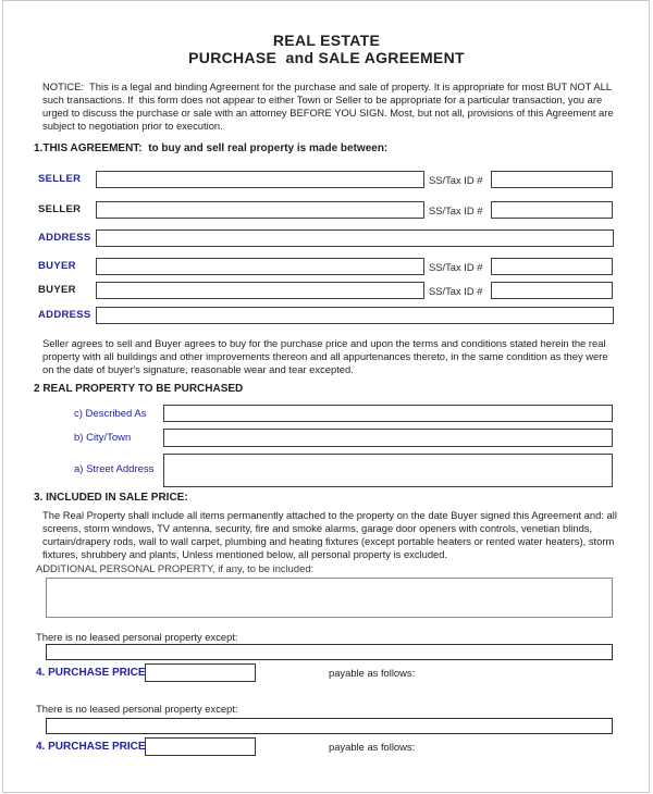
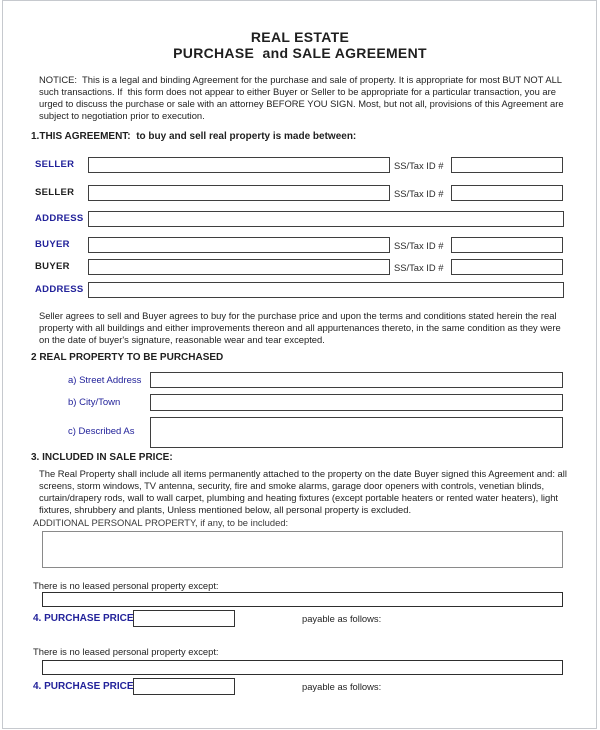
  REAL ESTATE
  PURCHASE and SALE AGREEMENT
- NOTICE: This is a legal and binding Agreement for the purchase and sale of property. It is appropriate for most BUT NOT ALL such transactions. If this form does not appear to either Town or Seller to be appropriate for a particular transaction, you are urged to discuss the purchase or sale with an attorney BEFORE YOU SIGN. Most, but not all, provisions of this Agreement are subject to negotiation prior to execution.
+ NOTICE: This is a legal and binding Agreement for the purchase and sale of property. It is appropriate for most BUT NOT ALL such transactions. If this form does not appear to either Buyer or Seller to be appropriate for a particular transaction, you are urged to discuss the purchase or sale with an attorney BEFORE YOU SIGN. Most, but not all, provisions of this Agreement are subject to negotiation prior to execution.
  1.THIS AGREEMENT: to buy and sell real property is made between:
  SELLER
  SS/Tax ID #
  SELLER
  SS/Tax ID #
  ADDRESS
  BUYER
  SS/Tax ID #
  BUYER
  SS/Tax ID #
  ADDRESS
- Seller agrees to sell and Buyer agrees to buy for the purchase price and upon the terms and conditions stated herein the real property with all buildings and other improvements thereon and all appurtenances thereto, in the same condition as they were on the date of buyer's signature, reasonable wear and tear excepted.
+ Seller agrees to sell and Buyer agrees to buy for the purchase price and upon the terms and conditions stated herein the real property with all buildings and either improvements thereon and all appurtenances thereto, in the same condition as they were on the date of buyer's signature, reasonable wear and tear excepted.
  2 REAL PROPERTY TO BE PURCHASED
- c) Described As
+ a) Street Address
  b) City/Town
- a) Street Address
+ c) Described As
  3. INCLUDED IN SALE PRICE:
- The Real Property shall include all items permanently attached to the property on the date Buyer signed this Agreement and: all screens, storm windows, TV antenna, security, fire and smoke alarms, garage door openers with controls, venetian blinds, curtain/drapery rods, wall to wall carpet, plumbing and heating fixtures (except portable heaters or rented water heaters), storm fixtures, shrubbery and plants, Unless mentioned below, all personal property is excluded.
+ The Real Property shall include all items permanently attached to the property on the date Buyer signed this Agreement and: all screens, storm windows, TV antenna, security, fire and smoke alarms, garage door openers with controls, venetian blinds, curtain/drapery rods, wall to wall carpet, plumbing and heating fixtures (except portable heaters or rented water heaters), light fixtures, shrubbery and plants, Unless mentioned below, all personal property is excluded.
  ADDITIONAL PERSONAL PROPERTY, if any, to be included:
  There is no leased personal property except:
  4. PURCHASE PRICE
  payable as follows:
  There is no leased personal property except:
  4. PURCHASE PRICE
  payable as follows:
